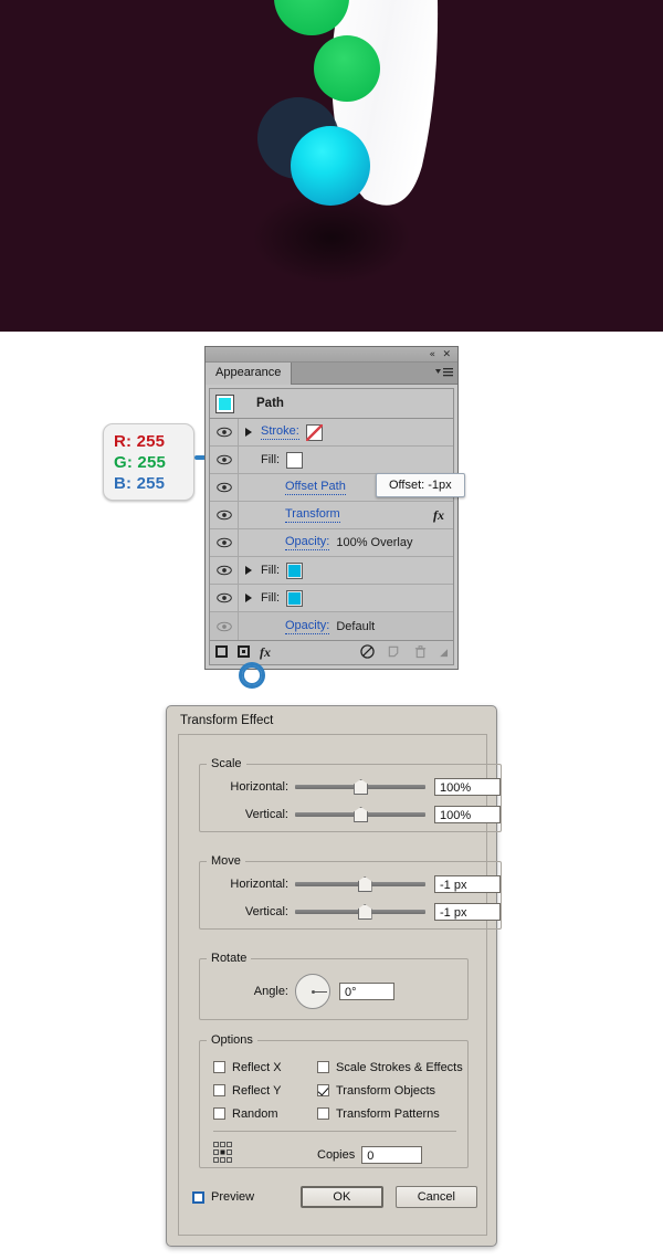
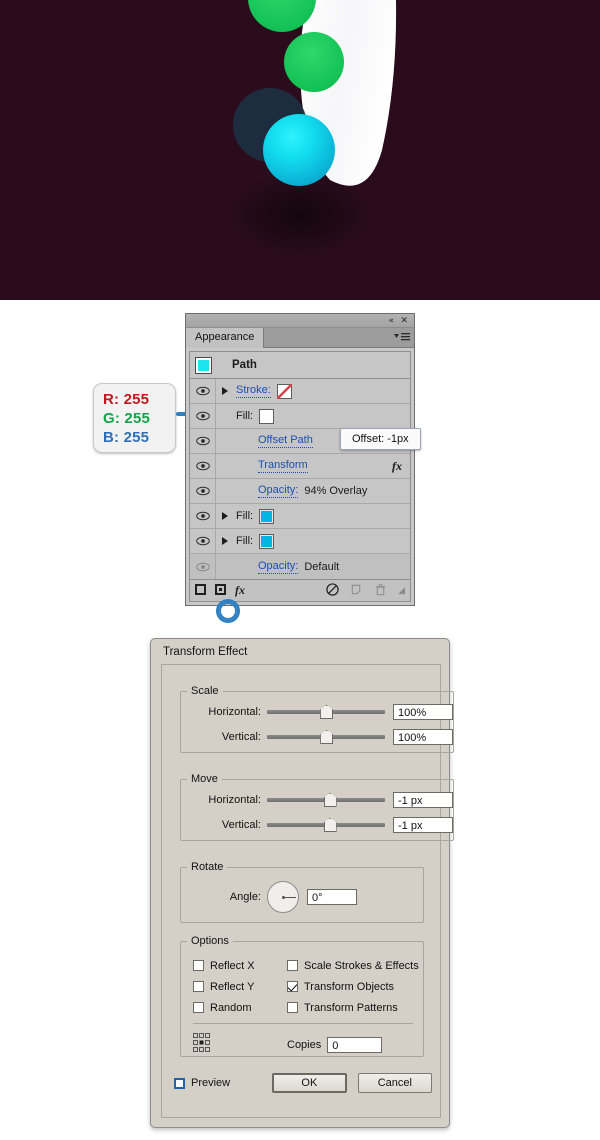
  R: 255
  G: 255
  B: 255
  «
  ✕
  Appearance
  Path
  Stroke:
  Fill:
  Offset Path
  Transform
  fx
  Opacity:
- 100% Overlay
+ 94% Overlay
  Fill:
  Fill:
  Opacity:
  Default
  fx
  ◢
  Offset: -1px
  Transform Effect
  Scale
  Horizontal:
  100%
  Vertical:
  100%
  Move
  Horizontal:
  -1 px
  Vertical:
  -1 px
  Rotate
  Angle:
  0°
  Options
  Reflect X
  Reflect Y
  Random
  Scale Strokes & Effects
  Transform Objects
  Transform Patterns
  Copies
  0
  Preview
  OK
  Cancel
